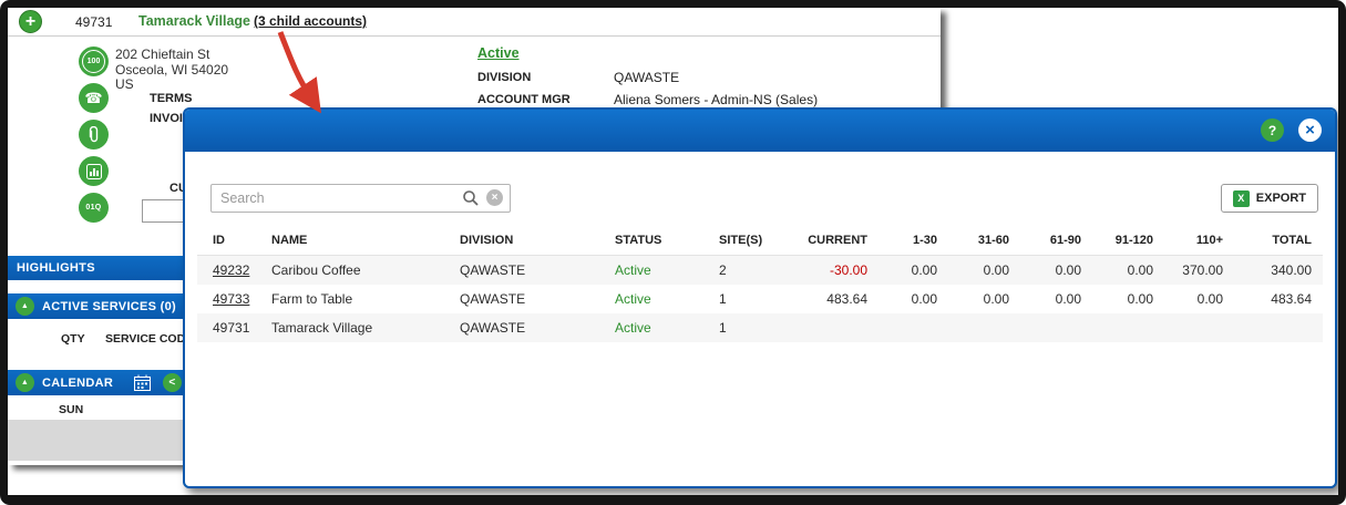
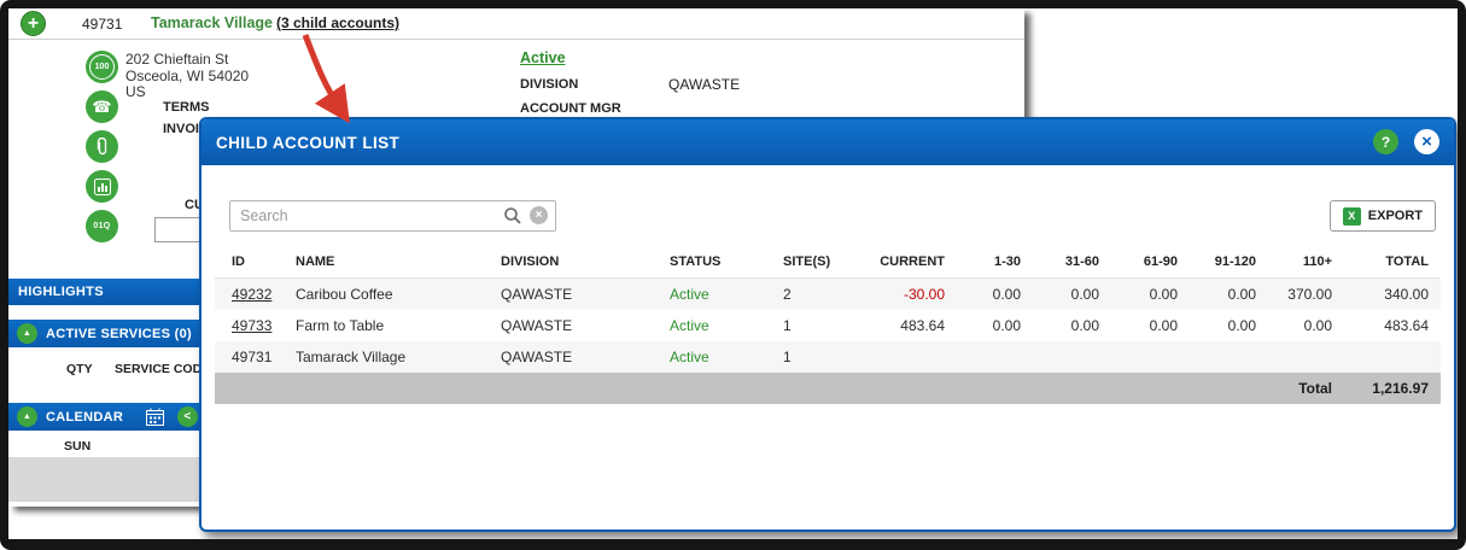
  +
  49731
  Tamarack Village
  (3 child accounts)
  ☎
  202 Chieftain St
  Osceola, WI 54020
  US
  TERMS
  INVOI
  Active
  DIVISION
  QAWASTE
  ACCOUNT MGR
- Aliena Somers - Admin-NS (Sales)
  HIGHLIGHTS
  ACTIVE SERVICES (0)
  QTY
  SERVICE COD
  CALENDAR
  <
  SUN
+ CHILD ACCOUNT LIST
  ?
  ×
  Search
  ×
  X
  EXPORT
  ID	NAME	DIVISION	STATUS	SITE(S)	CURRENT	1-30	31-60	61-90	91-120	110+	TOTAL
  49232	Caribou Coffee	QAWASTE	Active	2	-30.00	0.00	0.00	0.00	0.00	370.00	340.00
  49733	Farm to Table	QAWASTE	Active	1	483.64	0.00	0.00	0.00	0.00	0.00	483.64
  49731	Tamarack Village	QAWASTE	Active	1
+ 	Total	1,216.97
